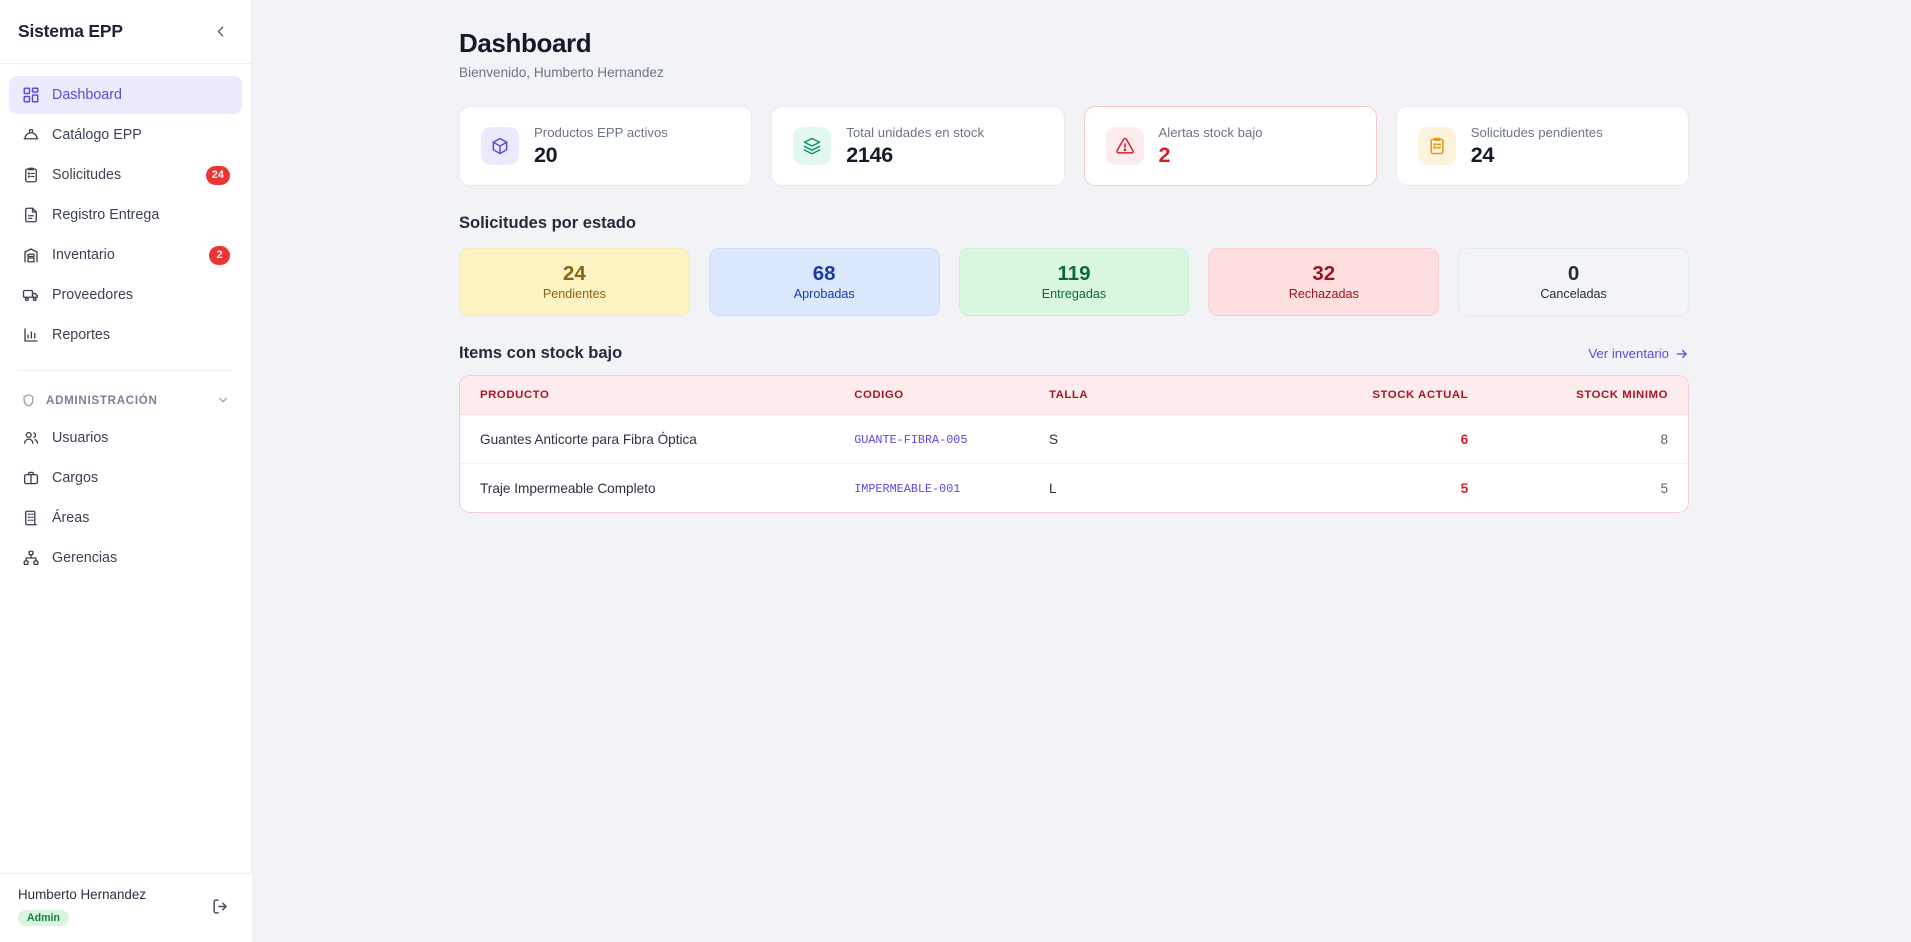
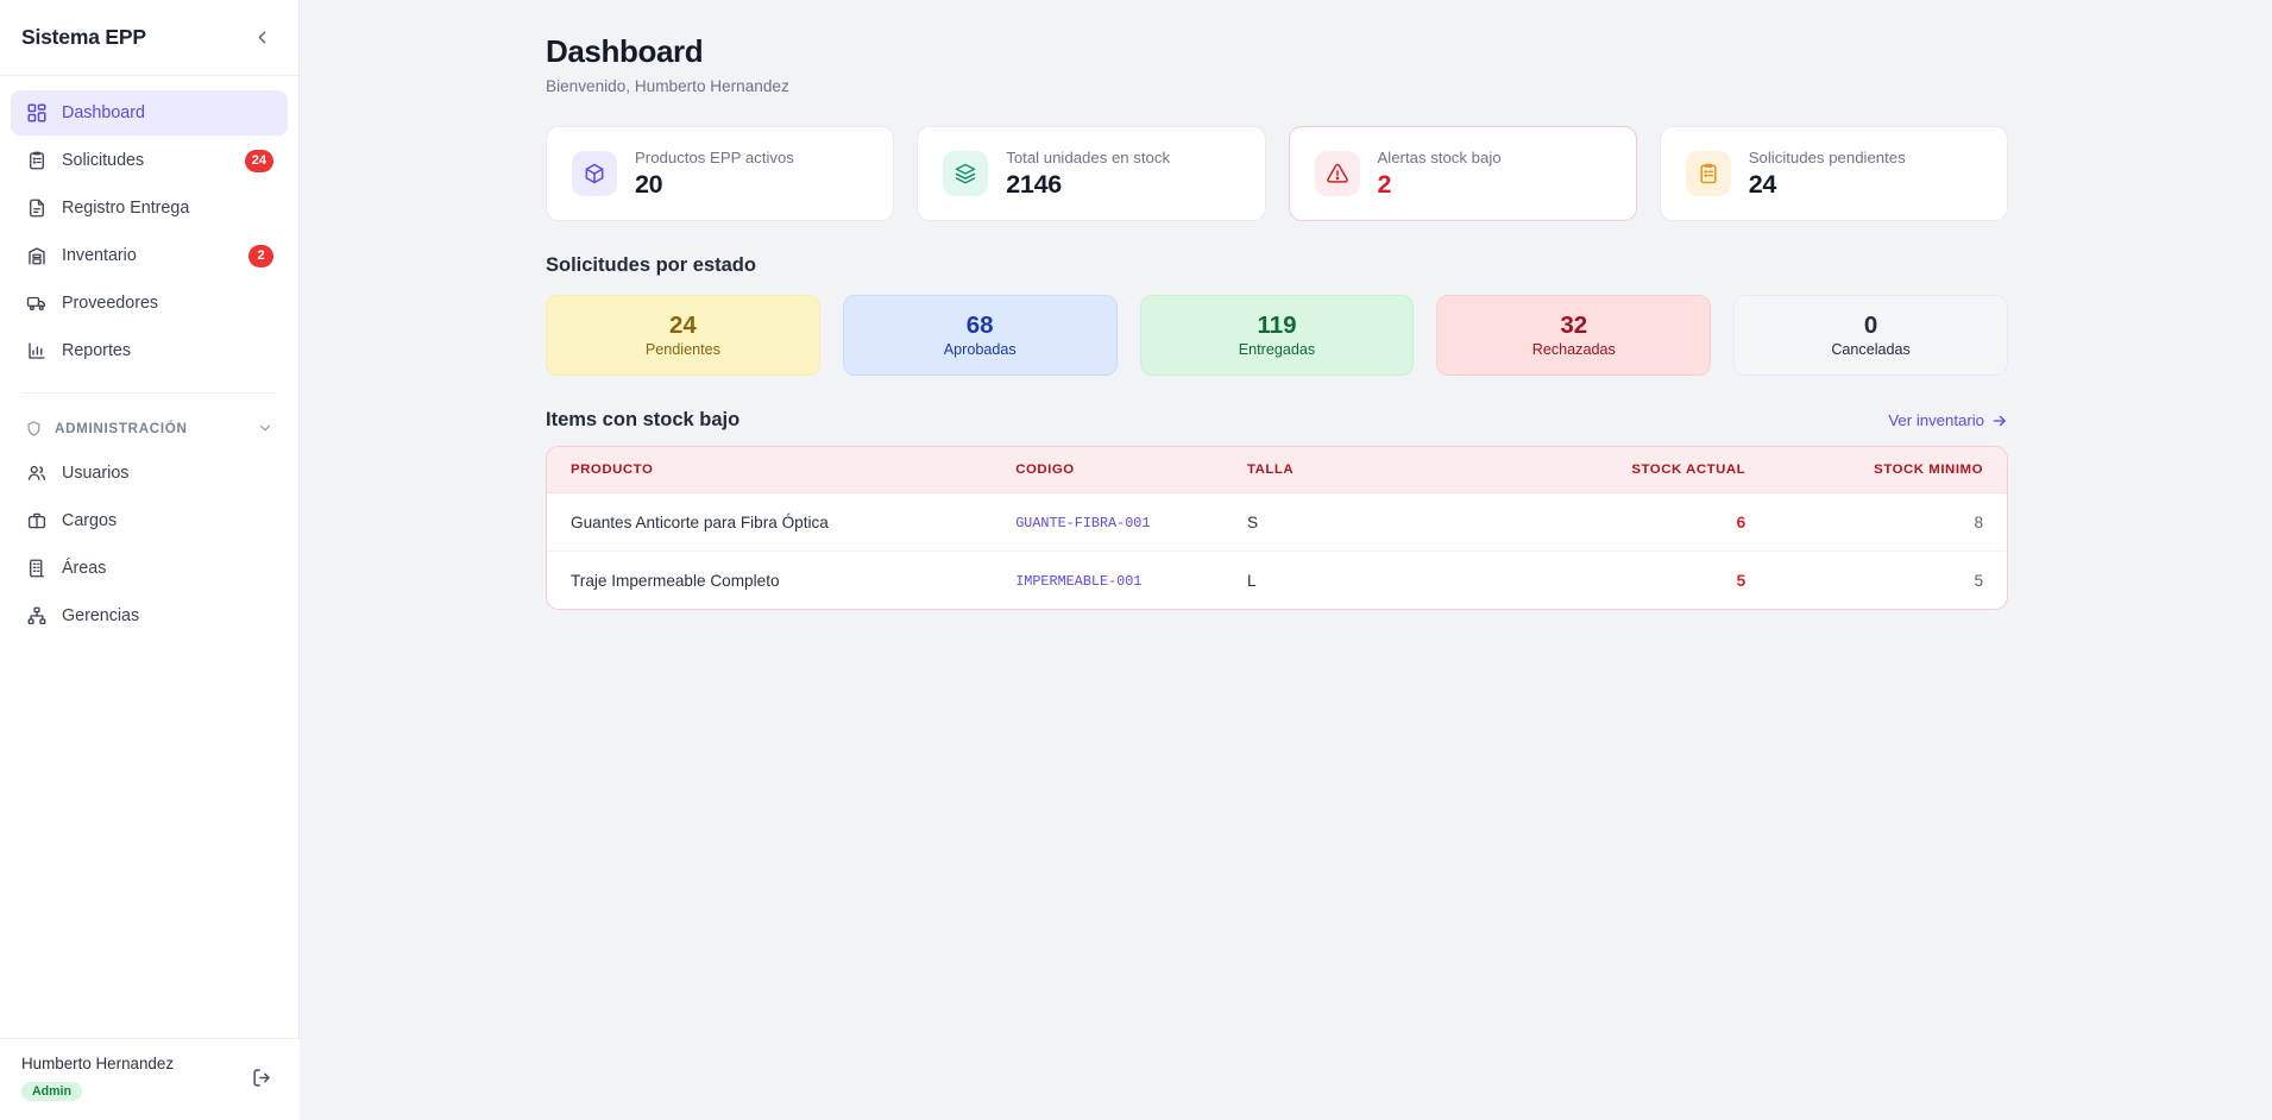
  Sistema EPP
  Dashboard
- Catálogo EPP
  Solicitudes
  24
  Registro Entrega
  Inventario
  2
  Proveedores
  Reportes
  ADMINISTRACIÓN
  Usuarios
  Cargos
  Áreas
  Gerencias
  Humberto Hernandez
  Admin
  Dashboard
  Bienvenido, Humberto Hernandez
  Productos EPP activos
  20
  Total unidades en stock
  2146
  Alertas stock bajo
  2
  Solicitudes pendientes
  24
  Solicitudes por estado
  24
  Pendientes
  68
  Aprobadas
  119
  Entregadas
  32
  Rechazadas
  0
  Canceladas
  Items con stock bajo
  Ver inventario
  PRODUCTO	CODIGO	TALLA	STOCK ACTUAL	STOCK MINIMO
- Guantes Anticorte para Fibra Óptica	GUANTE-FIBRA-005	S	6	8
+ Guantes Anticorte para Fibra Óptica	GUANTE-FIBRA-001	S	6	8
  Traje Impermeable Completo	IMPERMEABLE-001	L	5	5
